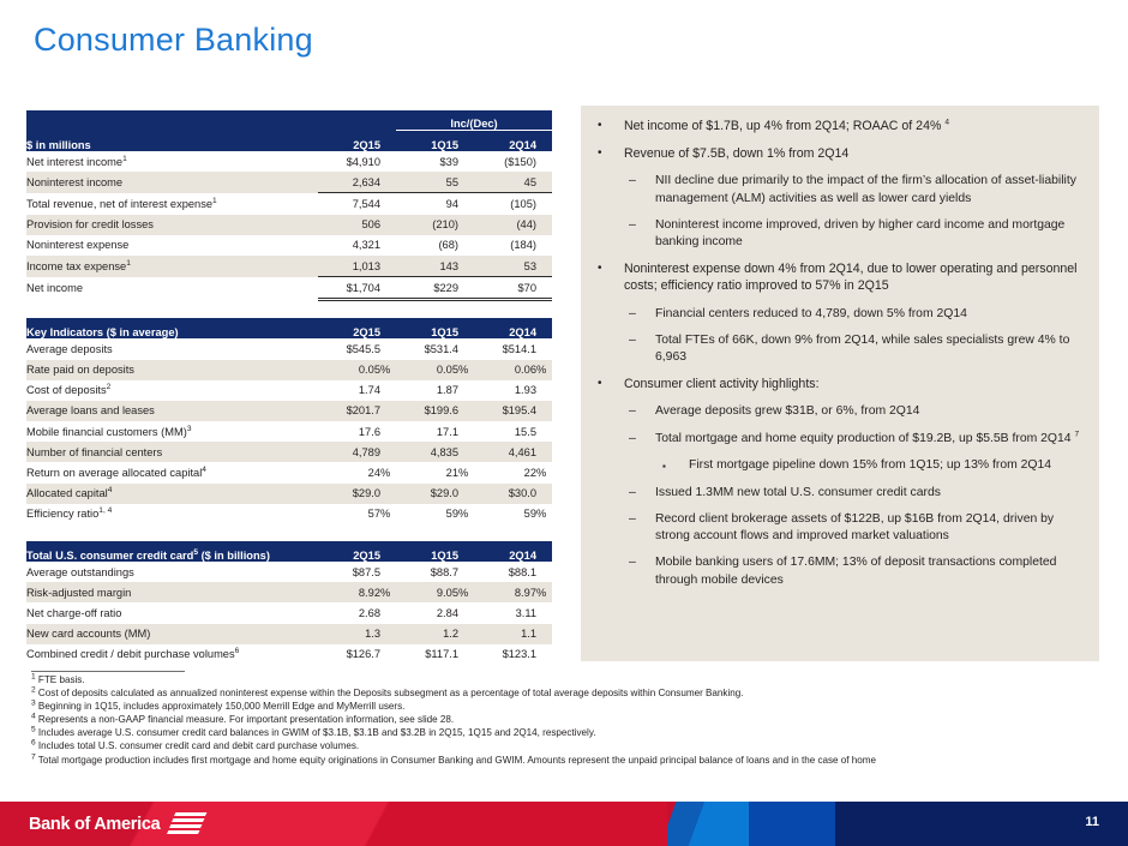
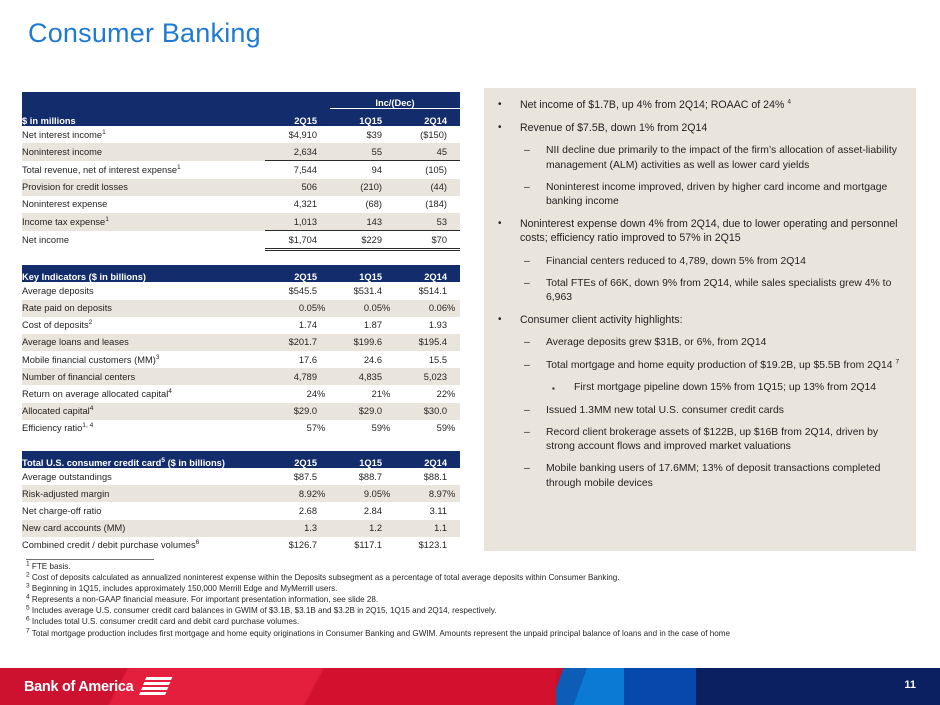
  Consumer Banking
  			Inc/(Dec)
  $ in millions	2Q15		1Q15		2Q14
  Net interest income	$4,910		$39		($150)
  Noninterest income	2,634		55		45
  Total revenue, net of interest expense	7,544		94		(105)
  Provision for credit losses	506		(210)		(44)
  Noninterest expense	4,321		(68)		(184)
  Income tax expense	1,013		143		53
  Net income	$1,704		$229		$70
- Key Indicators ($ in average)	2Q15		1Q15		2Q14
+ Key Indicators ($ in billions)	2Q15		1Q15		2Q14
  Average deposits	$545.5		$531.4		$514.1
  Rate paid on deposits	0.05	%	0.05	%	0.06	%
  Cost of deposits	1.74		1.87		1.93
  Average loans and leases	$201.7		$199.6		$195.4
- Mobile financial customers (MM)	17.6		17.1		15.5
+ Mobile financial customers (MM)	17.6		24.6		15.5
- Number of financial centers	4,789		4,835		4,461
+ Number of financial centers	4,789		4,835		5,023
  Return on average allocated capital	24	%	21	%	22	%
  Allocated capital	$29.0		$29.0		$30.0
  Efficiency ratio	57	%	59	%	59	%
  Total U.S. consumer credit card ($ in billions)	2Q15		1Q15		2Q14
  Average outstandings	$87.5		$88.7		$88.1
  Risk-adjusted margin	8.92	%	9.05	%	8.97	%
  Net charge-off ratio	2.68		2.84		3.11
  New card accounts (MM)	1.3		1.2		1.1
  Combined credit / debit purchase volumes	$126.7		$117.1		$123.1
  •
  Net income of $1.7B, up 4% from 2Q14; ROAAC of 24%
  •
  Revenue of $7.5B, down 1% from 2Q14
  –
  NII decline due primarily to the impact of the firm’s allocation of asset-liability management (ALM) activities as well as lower card yields
  –
  Noninterest income improved, driven by higher card income and mortgage banking income
  •
  Noninterest expense down 4% from 2Q14, due to lower operating and personnel costs; efficiency ratio improved to 57% in 2Q15
  –
  Financial centers reduced to 4,789, down 5% from 2Q14
  –
  Total FTEs of 66K, down 9% from 2Q14, while sales specialists grew 4% to 6,963
  •
  Consumer client activity highlights:
  –
  Average deposits grew $31B, or 6%, from 2Q14
  –
  Total mortgage and home equity production of $19.2B, up $5.5B from 2Q14
  ▪
  First mortgage pipeline down 15% from 1Q15; up 13% from 2Q14
  –
  Issued 1.3MM new total U.S. consumer credit cards
  –
  Record client brokerage assets of $122B, up $16B from 2Q14, driven by strong account flows and improved market valuations
  –
  Mobile banking users of 17.6MM; 13% of deposit transactions completed through mobile devices
  FTE basis.
  Cost of deposits calculated as annualized noninterest expense within the Deposits subsegment as a percentage of total average deposits within Consumer Banking.
  Beginning in 1Q15, includes approximately 150,000 Merrill Edge and MyMerrill users.
  Represents a non-GAAP financial measure. For important presentation information, see slide 28.
  Includes average U.S. consumer credit card balances in GWIM of $3.1B, $3.1B and $3.2B in 2Q15, 1Q15 and 2Q14, respectively.
  Includes total U.S. consumer credit card and debit card purchase volumes.
  Total mortgage production includes first mortgage and home equity originations in Consumer Banking and GWIM. Amounts represent the unpaid principal balance of loans and in the case of home
  Bank of America
  11
